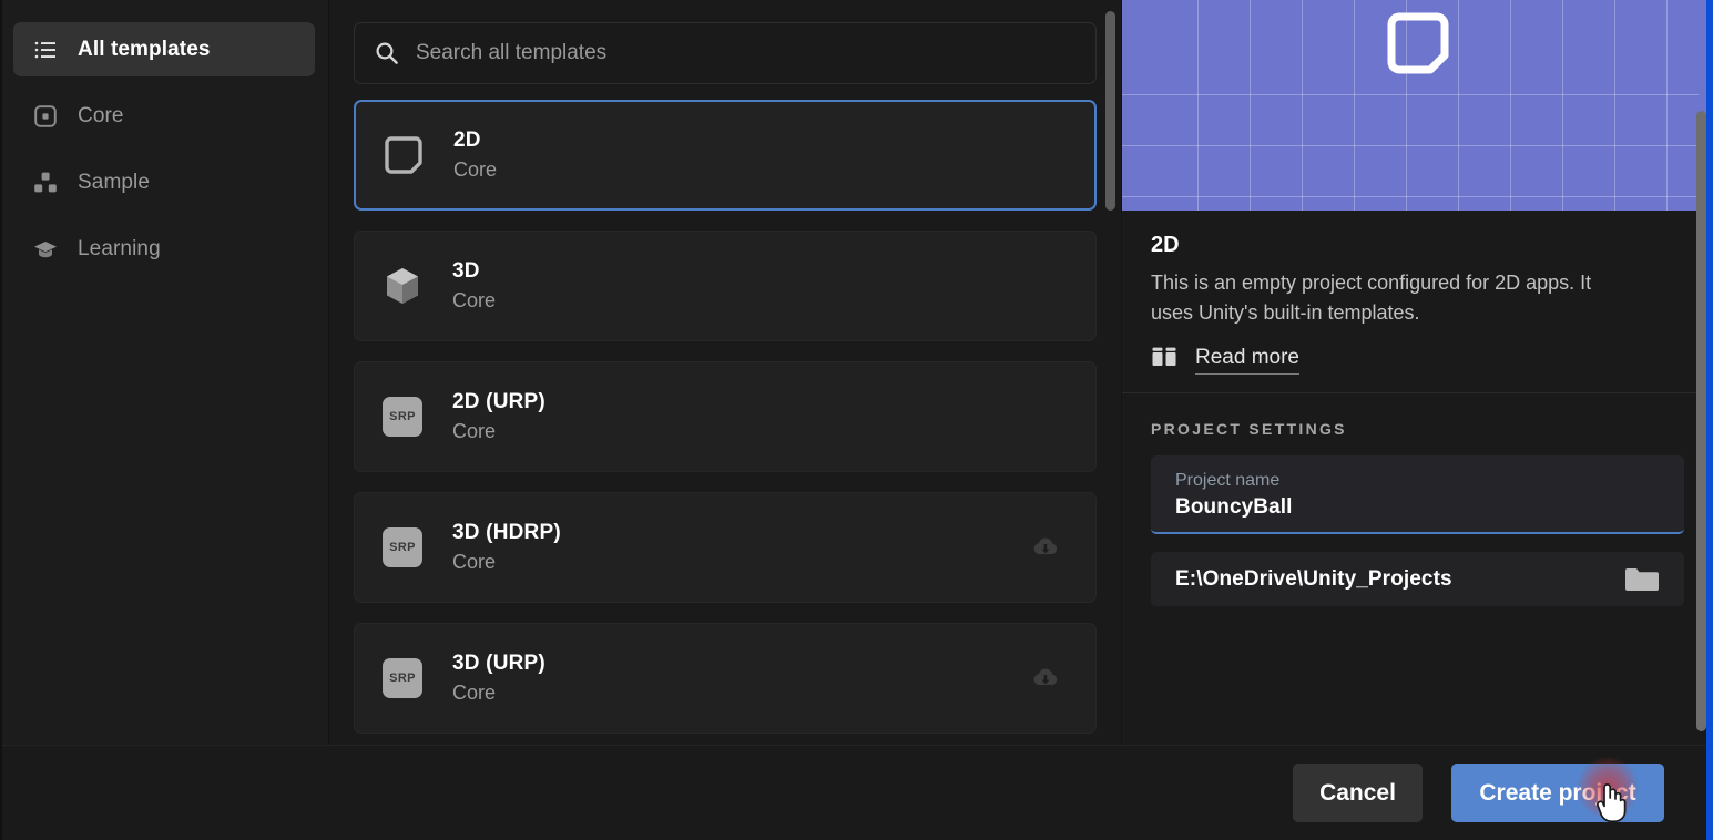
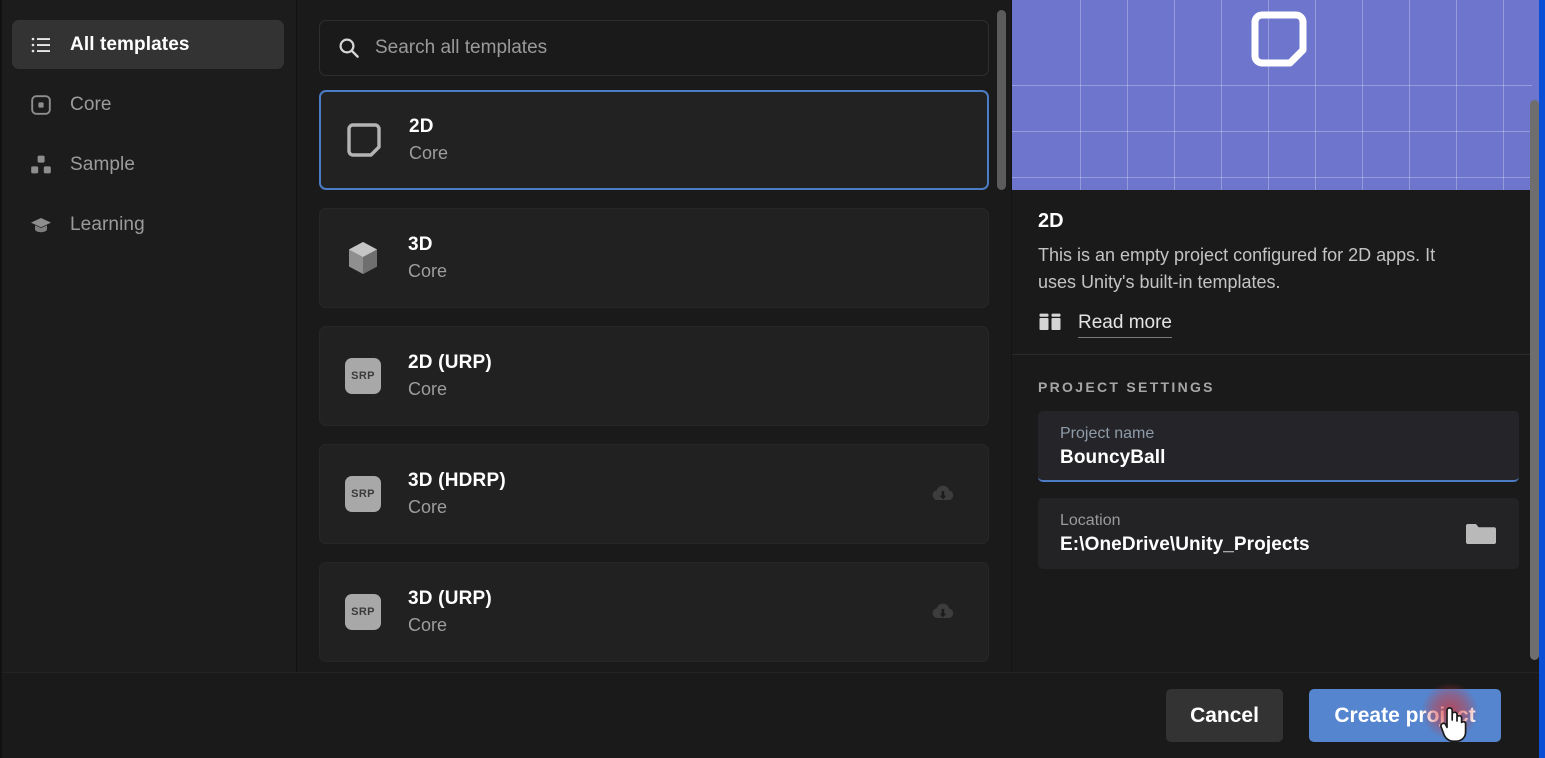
  All templates
  Core
  Sample
  Learning
  Search all templates
  2D
  Core
  3D
  Core
  SRP
  2D (URP)
  Core
  SRP
  3D (HDRP)
  Core
  SRP
  3D (URP)
  Core
  2D
  This is an empty project configured for 2D apps. It uses Unity's built-in templates.
  Read more
  PROJECT SETTINGS
  Project name
  BouncyBall
+ Location
  E:\OneDrive\Unity_Projects
  Cancel
